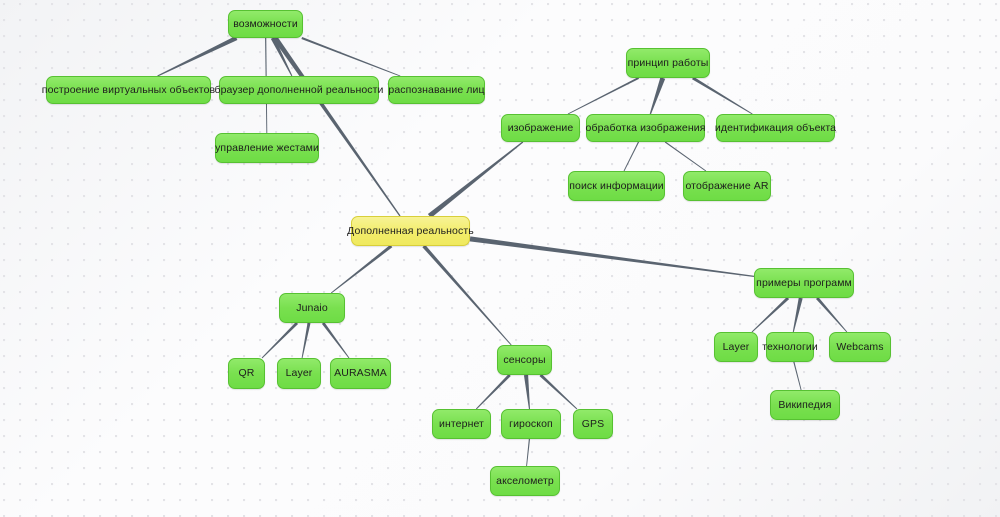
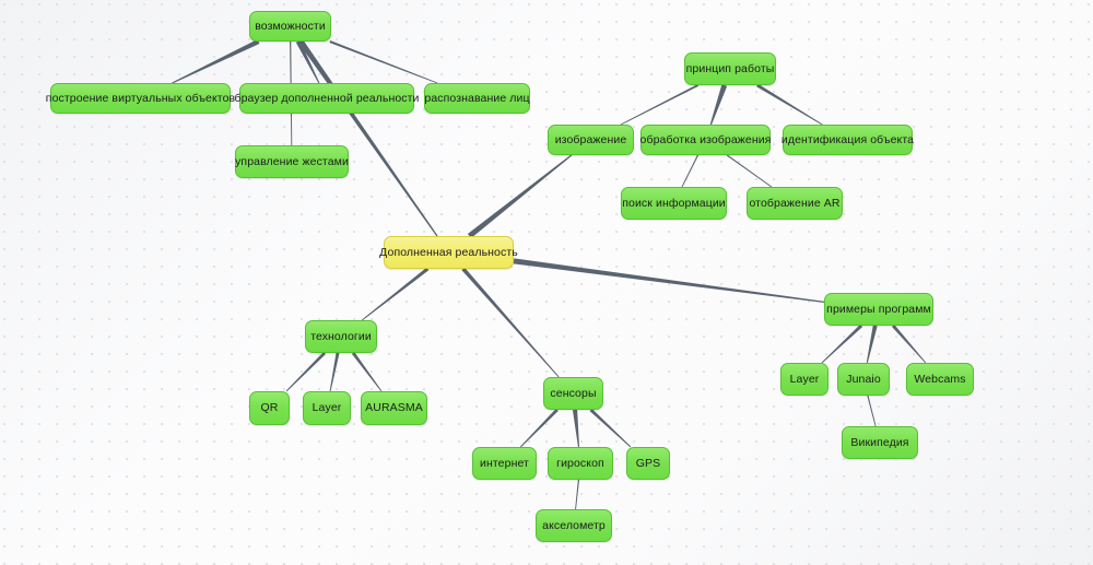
  Дополненная реальность
  возможности
  построение виртуальных объектов
  браузер дополненной реальности
  распознавание лиц
  управление жестами
  принцип работы
  изображение
  обработка изображения
  идентификация объекта
  поиск информации
  отображение AR
  примеры программ
  Layer
- технологии
+ Junaio
  Webcams
  Википедия
- Junaio
+ технологии
  QR
  Layer
  AURASMA
  сенсоры
  интернет
  гироскоп
  GPS
  акселометр
